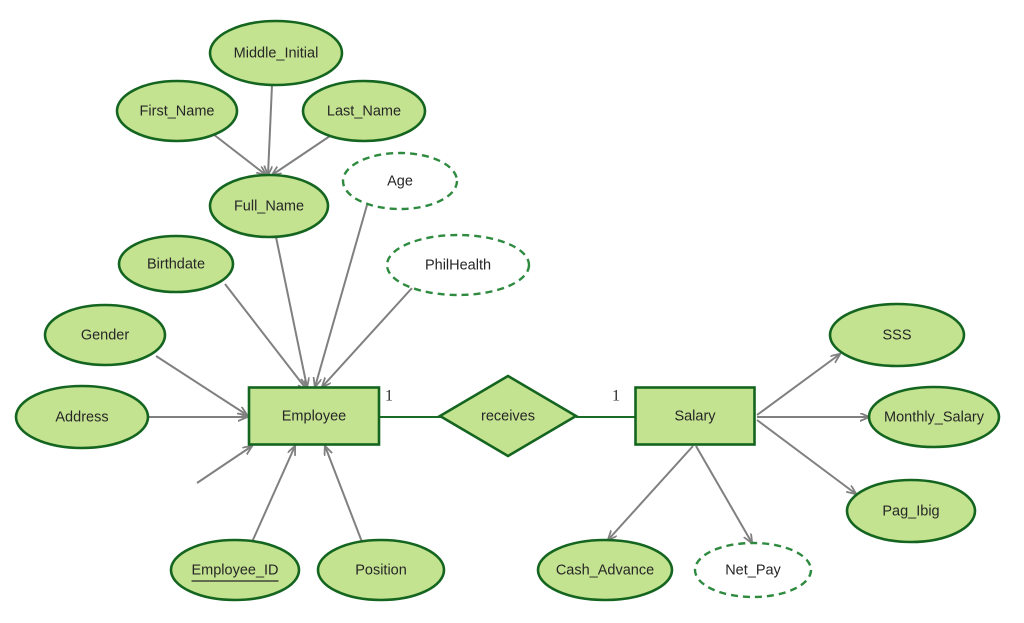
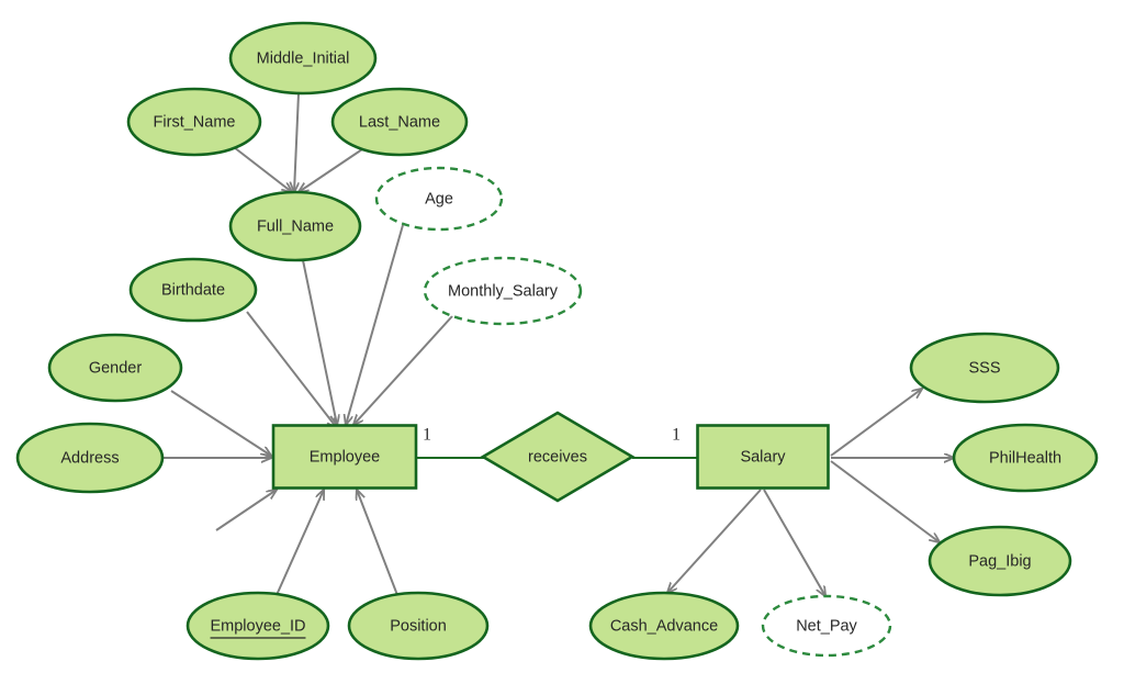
  Middle_Initial
  First_Name
  Last_Name
  Full_Name
  Age
- PhilHealth
+ Monthly_Salary
  Birthdate
  Gender
  Address
  Employee_ID
  Position
  SSS
- Monthly_Salary
+ PhilHealth
  Pag_Ibig
  Cash_Advance
  Net_Pay
  Employee
  Salary
  receives
  1
  1
